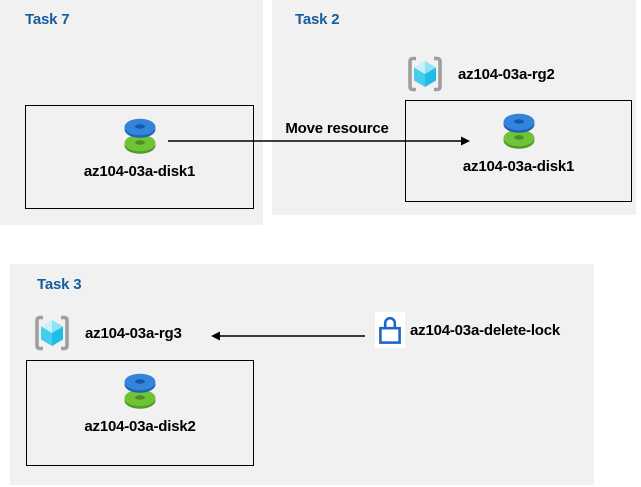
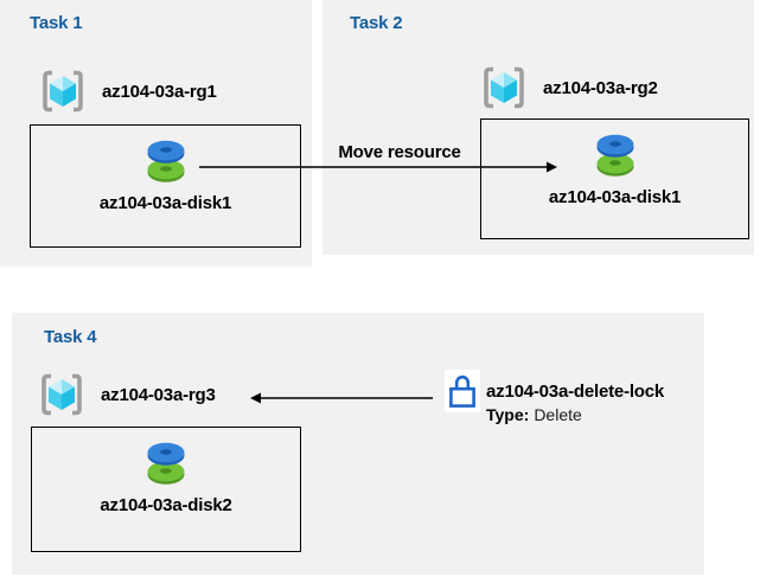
- Task 7
+ Task 1
  Task 2
- Task 3
+ Task 4
+ az104-03a-rg1
  az104-03a-rg2
  az104-03a-rg3
  az104-03a-disk1
  az104-03a-disk1
  az104-03a-disk2
  Move resource
  az104-03a-delete-lock
+ Type: Delete
